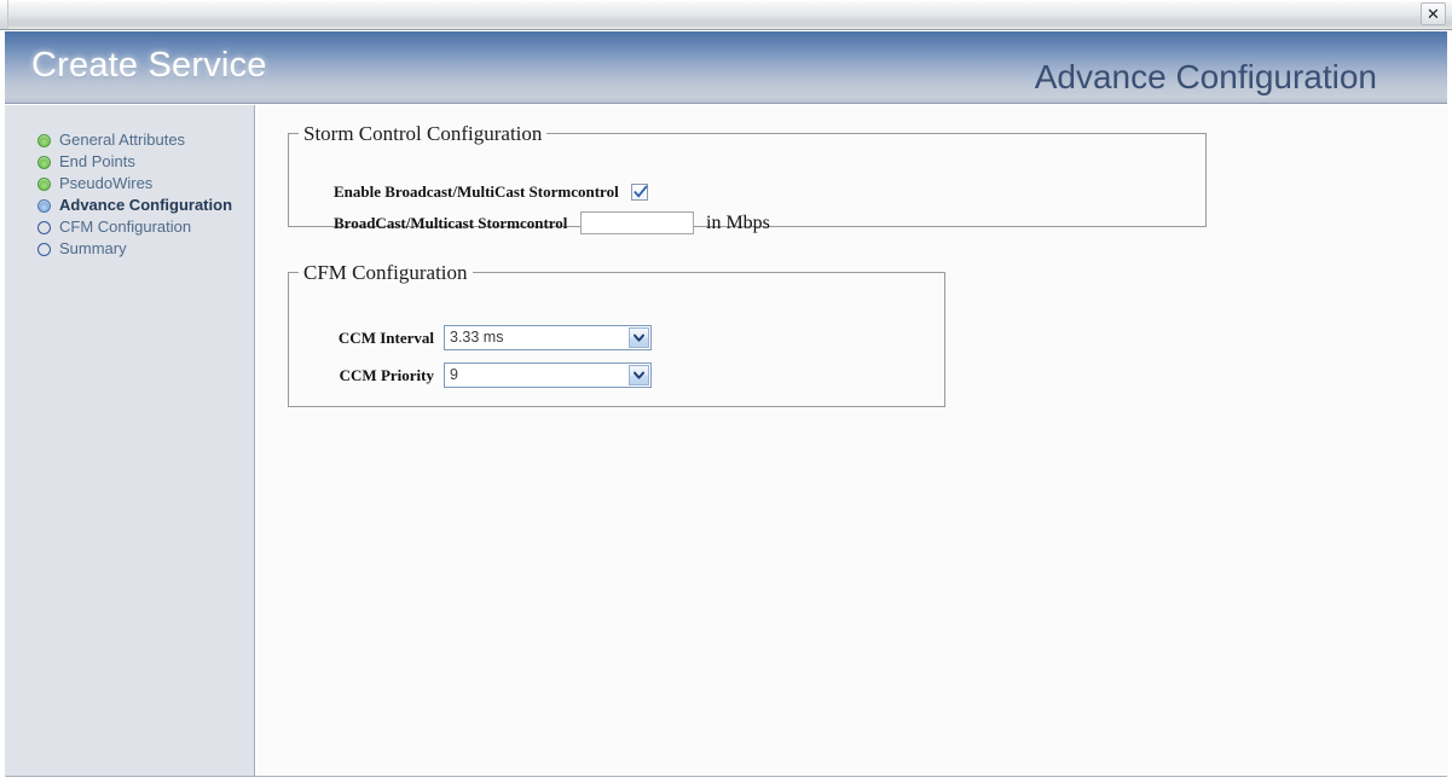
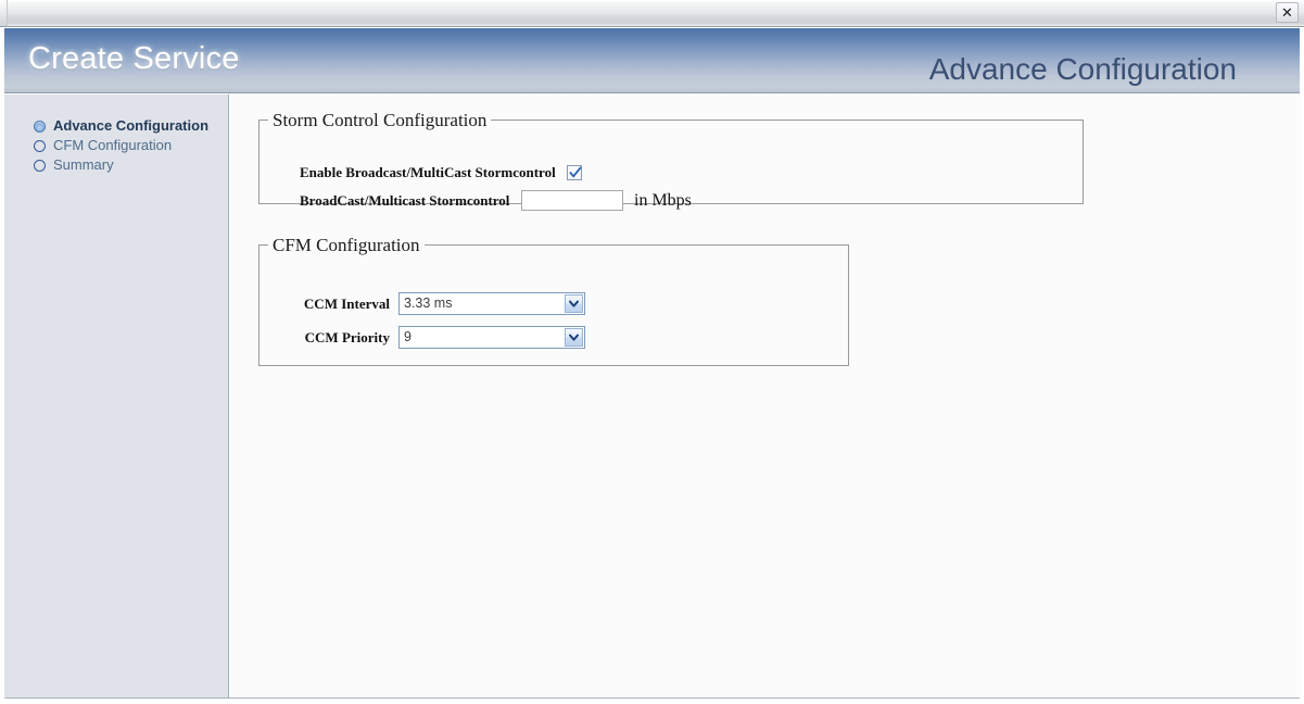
  ✕
  Create Service
  Advance Configuration
- General Attributes
- End Points
- PseudoWires
  Advance Configuration
  CFM Configuration
  Summary
  Storm Control Configuration
  Enable Broadcast/MultiCast Stormcontrol
  BroadCast/Multicast Stormcontrol
  in Mbps
  CFM Configuration
  CCM Interval
  3.33 ms
  CCM Priority
  9
